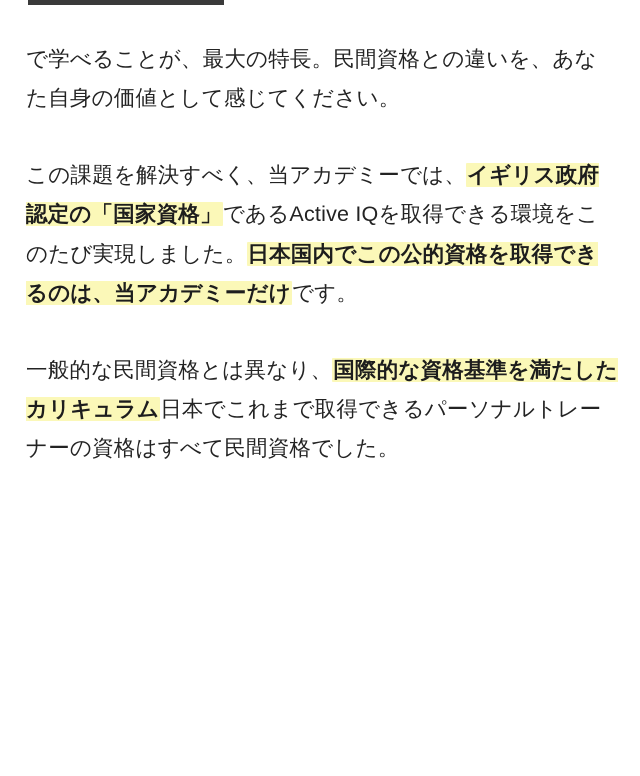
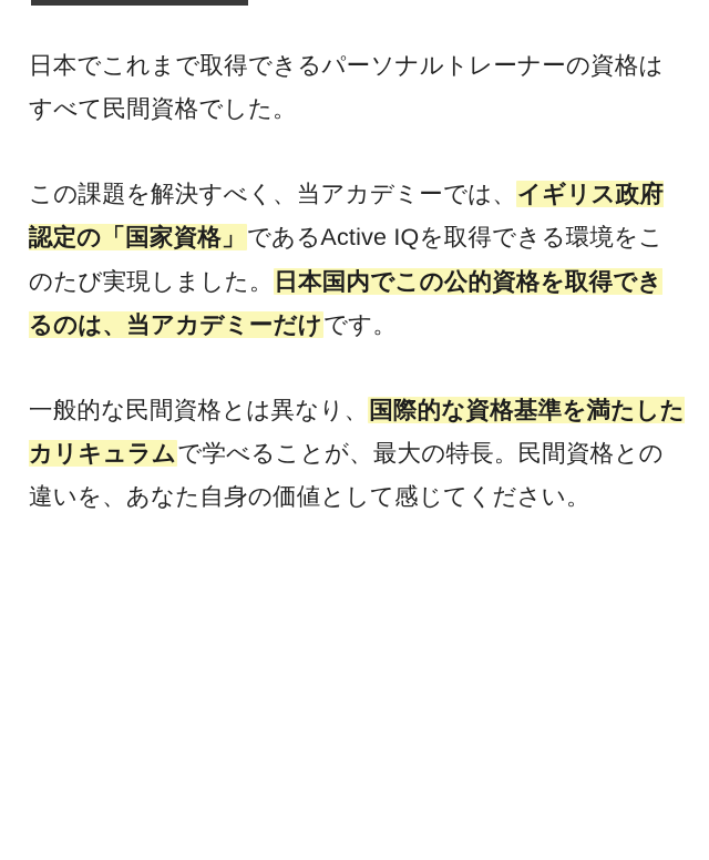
- で学べることが、最大の特長。民間資格との違いを、あなた自身の価値として感じてください。
+ 日本でこれまで取得できるパーソナルトレーナーの資格はすべて民間資格でした。
  この課題を解決すべく、当アカデミーでは、イギリス政府認定の「国家資格」であるActive IQを取得できる環境をこのたび実現しました。日本国内でこの公的資格を取得できるのは、当アカデミーだけです。
- 一般的な民間資格とは異なり、国際的な資格基準を満たしたカリキュラム日本でこれまで取得できるパーソナルトレーナーの資格はすべて民間資格でした。
+ 一般的な民間資格とは異なり、国際的な資格基準を満たしたカリキュラムで学べることが、最大の特長。民間資格との違いを、あなた自身の価値として感じてください。
